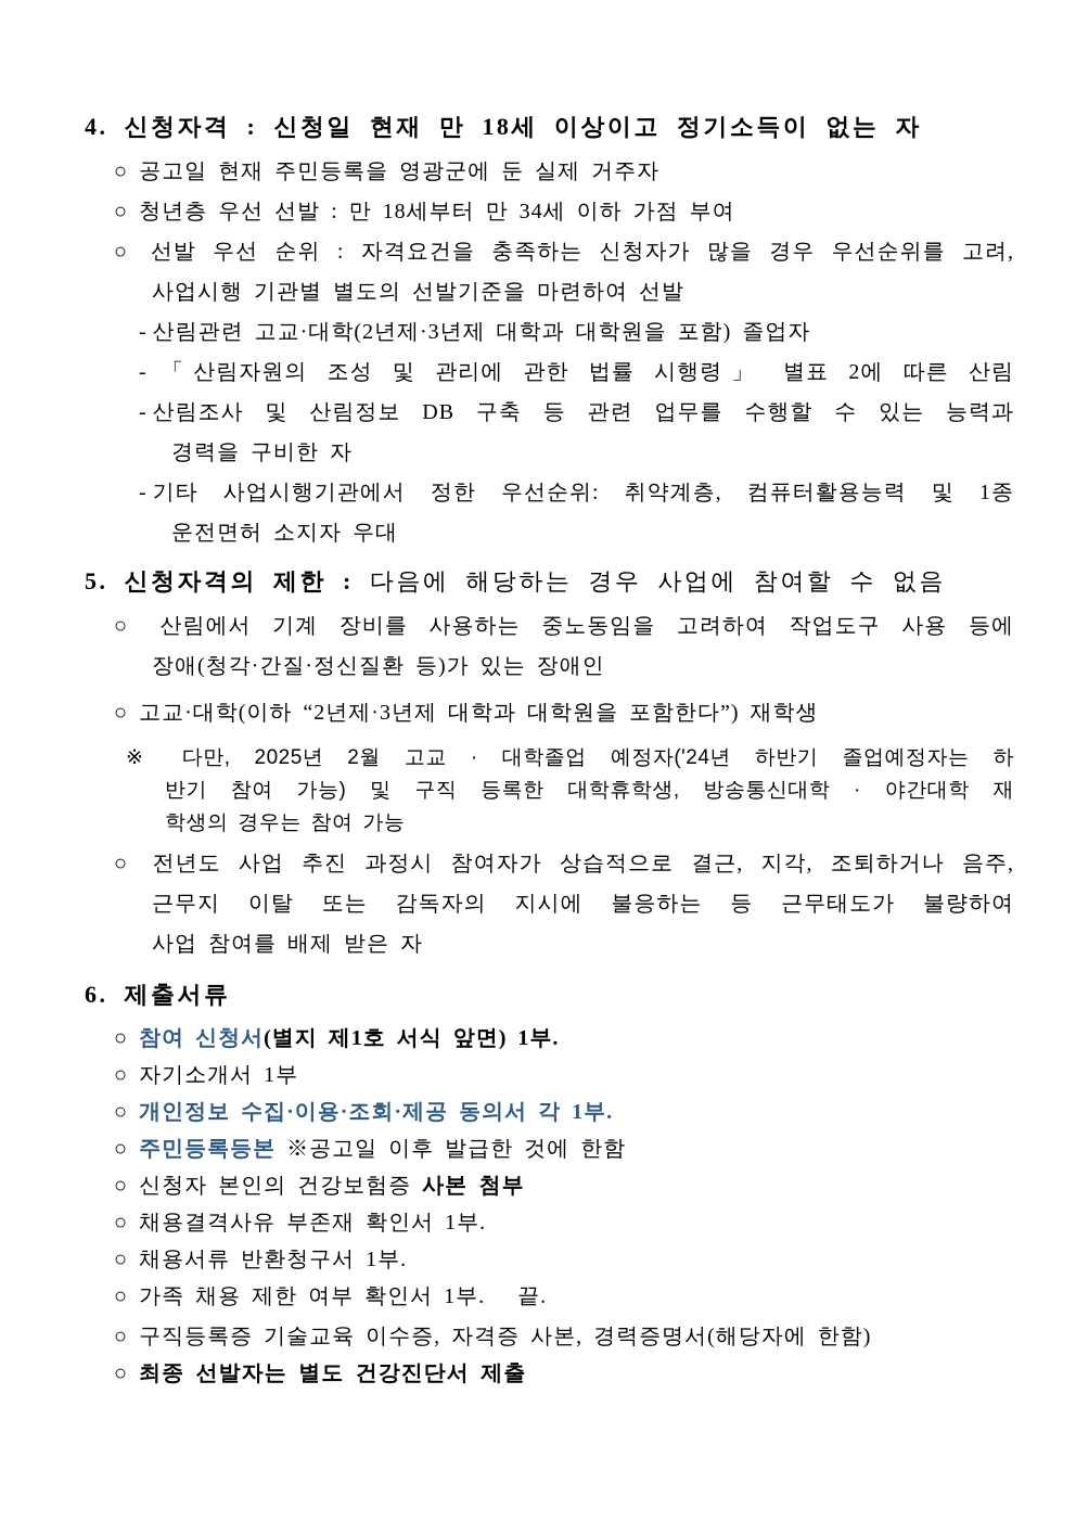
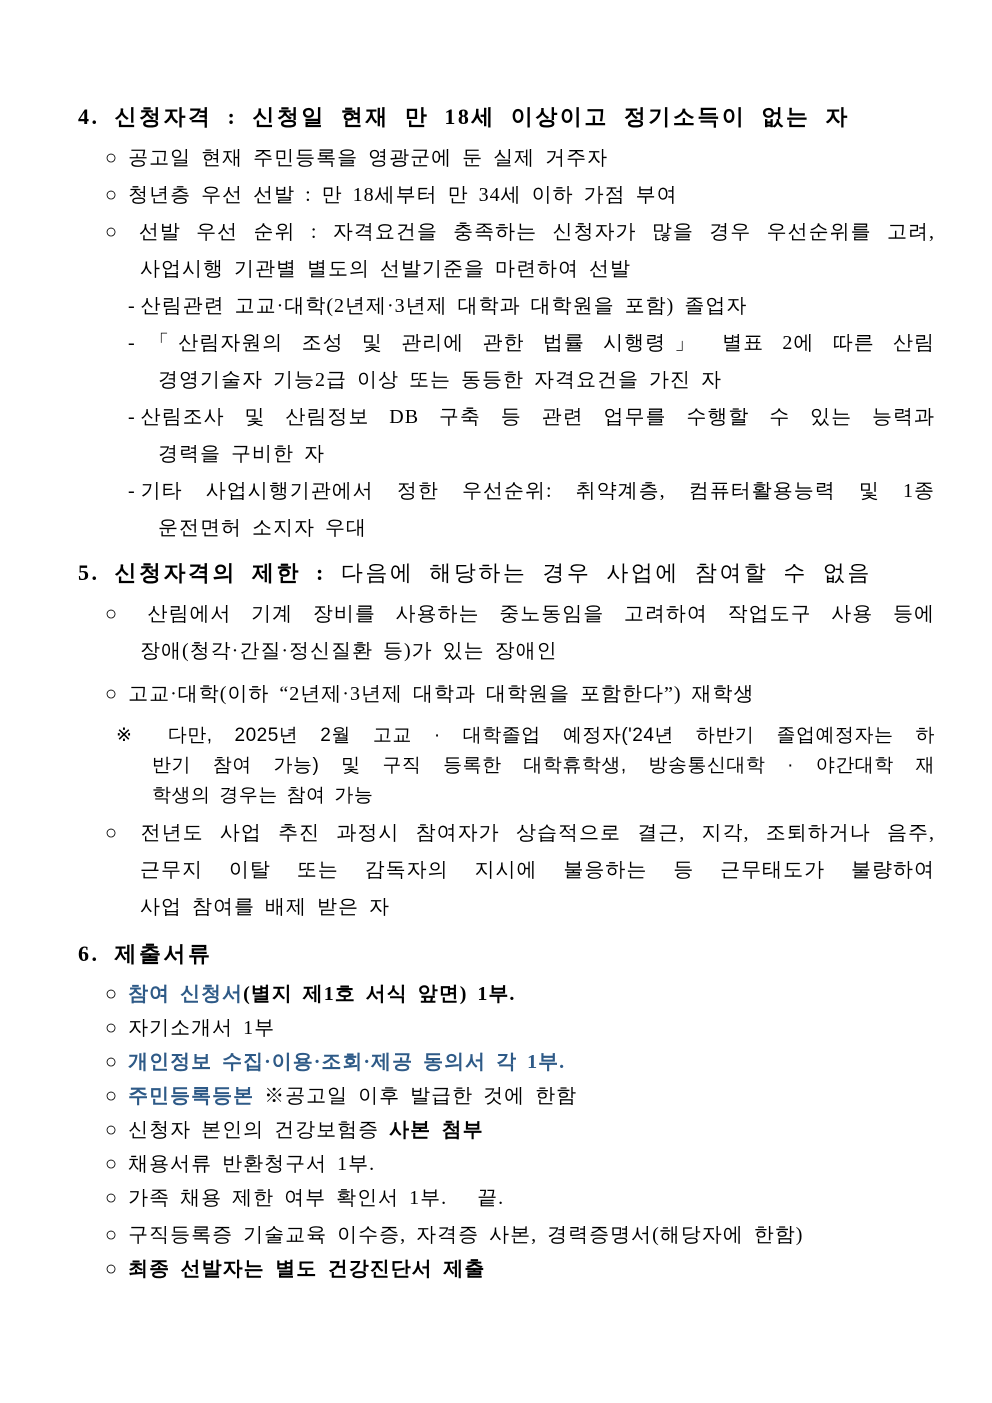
  4. 신청자격 : 신청일 현재 만 18세 이상이고 정기소득이 없는 자
  ○ 공고일 현재 주민등록을 영광군에 둔 실제 거주자
  ○ 청년층 우선 선발 : 만 18세부터 만 34세 이하 가점 부여
  ○ 선발 우선 순위 : 자격요건을 충족하는 신청자가 많을 경우 우선순위를 고려,
  사업시행 기관별 별도의 선발기준을 마련하여 선발
  - 산림관련 고교·대학(2년제·3년제 대학과 대학원을 포함) 졸업자
  - 「산림자원의 조성 및 관리에 관한 법률 시행령」 별표 2에 따른 산림
+ 경영기술자 기능2급 이상 또는 동등한 자격요건을 가진 자
  - 산림조사 및 산림정보 DB 구축 등 관련 업무를 수행할 수 있는 능력과
  경력을 구비한 자
  - 기타 사업시행기관에서 정한 우선순위: 취약계층, 컴퓨터활용능력 및 1종
  운전면허 소지자 우대
  5. 신청자격의 제한 : 다음에 해당하는 경우 사업에 참여할 수 없음
  ○ 산림에서 기계 장비를 사용하는 중노동임을 고려하여 작업도구 사용 등에
  장애(청각·간질·정신질환 등)가 있는 장애인
  ○ 고교·대학(이하 “2년제·3년제 대학과 대학원을 포함한다”) 재학생
  ※ 다만, 2025년 2월 고교 · 대학졸업 예정자('24년 하반기 졸업예정자는 하
  반기 참여 가능) 및 구직 등록한 대학휴학생, 방송통신대학 · 야간대학 재
  학생의 경우는 참여 가능
  ○ 전년도 사업 추진 과정시 참여자가 상습적으로 결근, 지각, 조퇴하거나 음주,
  근무지 이탈 또는 감독자의 지시에 불응하는 등 근무태도가 불량하여
  사업 참여를 배제 받은 자
  6. 제출서류
  ○ 참여 신청서(별지 제1호 서식 앞면) 1부.
  ○ 자기소개서 1부
  ○ 개인정보 수집·이용·조회·제공 동의서 각 1부.
  ○ 주민등록등본 ※공고일 이후 발급한 것에 한함
  ○ 신청자 본인의 건강보험증 사본 첨부
- ○ 채용결격사유 부존재 확인서 1부.
  ○ 채용서류 반환청구서 1부.
  ○ 가족 채용 제한 여부 확인서 1부. 끝.
  ○ 구직등록증 기술교육 이수증, 자격증 사본, 경력증명서(해당자에 한함)
  ○ 최종 선발자는 별도 건강진단서 제출
